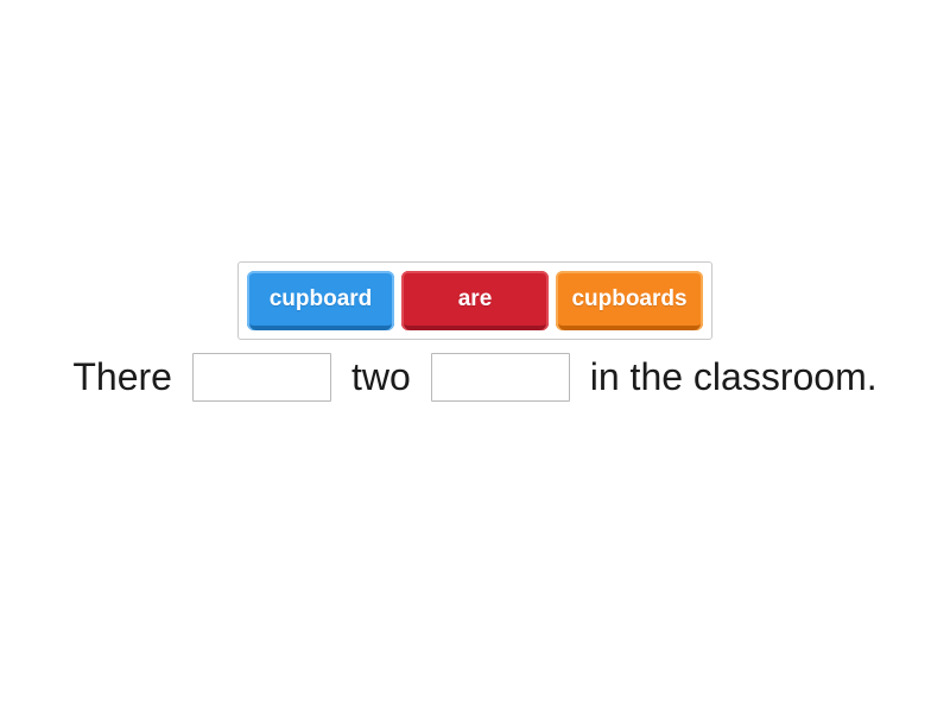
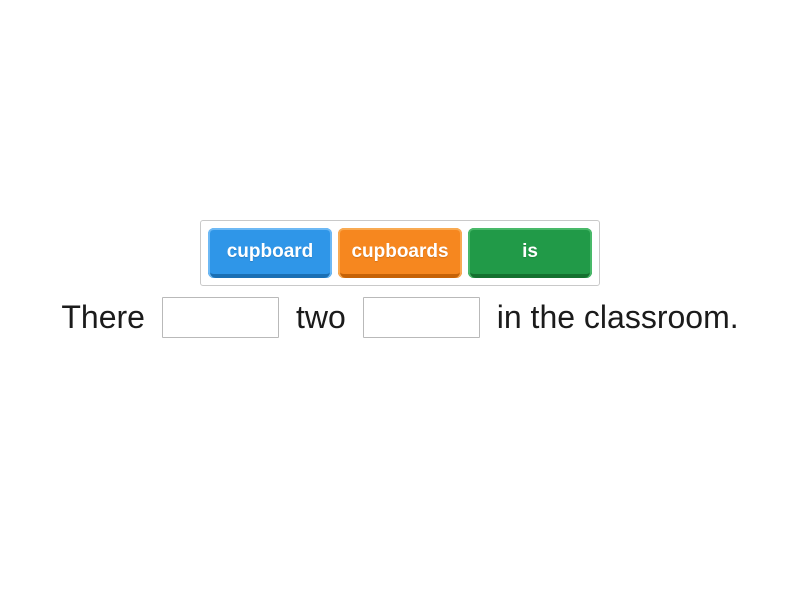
  cupboard
- are
  cupboards
+ is
  There
  two
  in the classroom.
